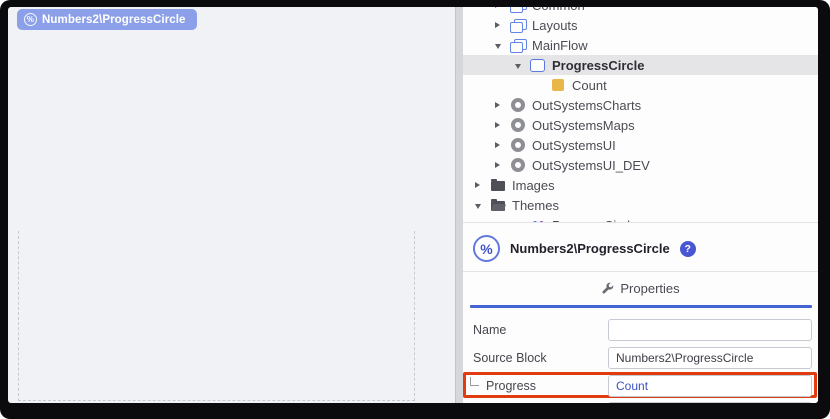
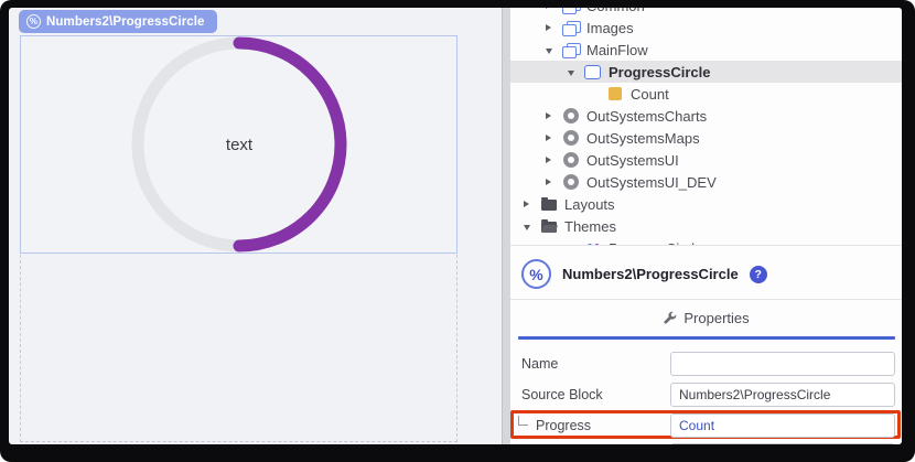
  %
  Numbers2\ProgressCircle
+ text
- Layouts
+ Images
  MainFlow
  ProgressCircle
  Count
  OutSystemsCharts
  OutSystemsMaps
  OutSystemsUI
  OutSystemsUI_DEV
- Images
+ Layouts
  Themes
  %
  Numbers2\ProgressCircle
  ?
  Properties
  Name
  Source Block
  Numbers2\ProgressCircle
  Progress
  Count
